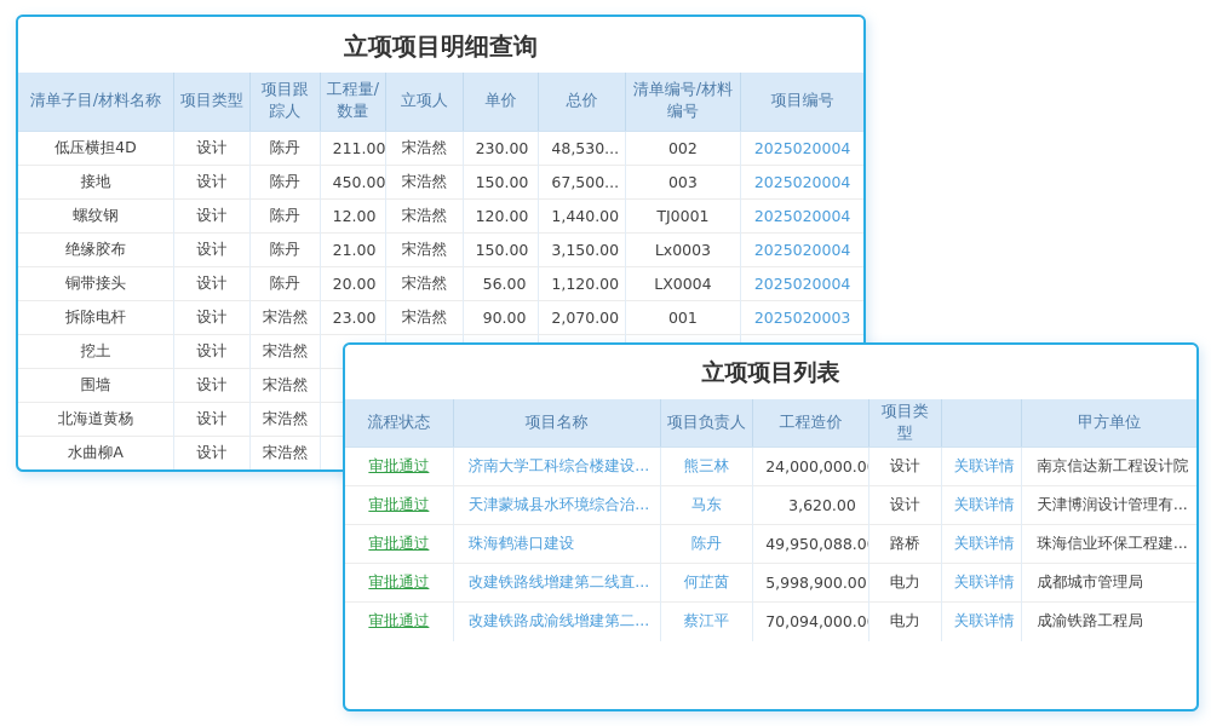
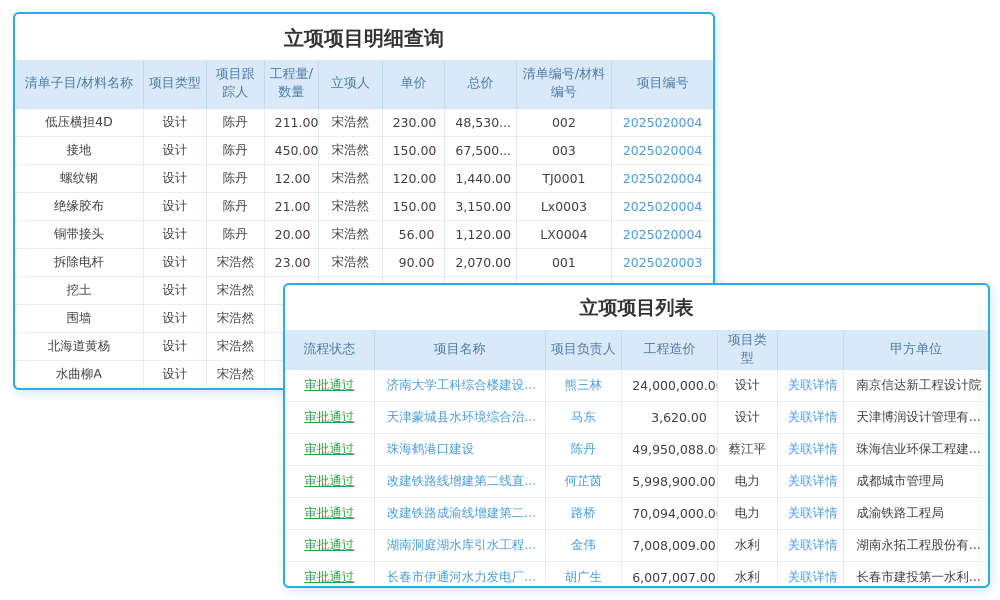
  立项项目明细查询
  清单子目/材料名称	项目类型	项目跟踪人	工程量/数量	立项人	单价	总价	清单编号/材料编号	项目编号
  低压横担4D	设计	陈丹	211.00	宋浩然	230.00	48,530...	002	2025020004
  接地	设计	陈丹	450.00	宋浩然	150.00	67,500...	003	2025020004
  螺纹钢	设计	陈丹	12.00	宋浩然	120.00	1,440.00	TJ0001	2025020004
  绝缘胶布	设计	陈丹	21.00	宋浩然	150.00	3,150.00	Lx0003	2025020004
  铜带接头	设计	陈丹	20.00	宋浩然	56.00	1,120.00	LX0004	2025020004
  拆除电杆	设计	宋浩然	23.00	宋浩然	90.00	2,070.00	001	2025020003
  挖土	设计	宋浩然
  围墙	设计	宋浩然
  北海道黄杨	设计	宋浩然
  水曲柳A	设计	宋浩然
  立项项目列表
  流程状态	项目名称	项目负责人	工程造价	项目类型		甲方单位
  审批通过	济南大学工科综合楼建设...	熊三林	24,000,000.0	设计	关联详情	南京信达新工程设计院
  审批通过	天津蒙城县水环境综合治...	马东	3,620.00	设计	关联详情	天津博润设计管理有...
- 审批通过	珠海鹤港口建设	陈丹	49,950,088.0	路桥	关联详情	珠海信业环保工程建...
+ 审批通过	珠海鹤港口建设	陈丹	49,950,088.0	蔡江平	关联详情	珠海信业环保工程建...
  审批通过	改建铁路线增建第二线直...	何芷茵	5,998,900.00	电力	关联详情	成都城市管理局
- 审批通过	改建铁路成渝线增建第二...	蔡江平	70,094,000.0	电力	关联详情	成渝铁路工程局
+ 审批通过	改建铁路成渝线增建第二...	路桥	70,094,000.0	电力	关联详情	成渝铁路工程局
+ 审批通过	湖南洞庭湖水库引水工程...	金伟	7,008,009.00	水利	关联详情	湖南永拓工程股份有...
+ 审批通过	长春市伊通河水力发电厂...	胡广生	6,007,007.00	水利	关联详情	长春市建投第一水利...
